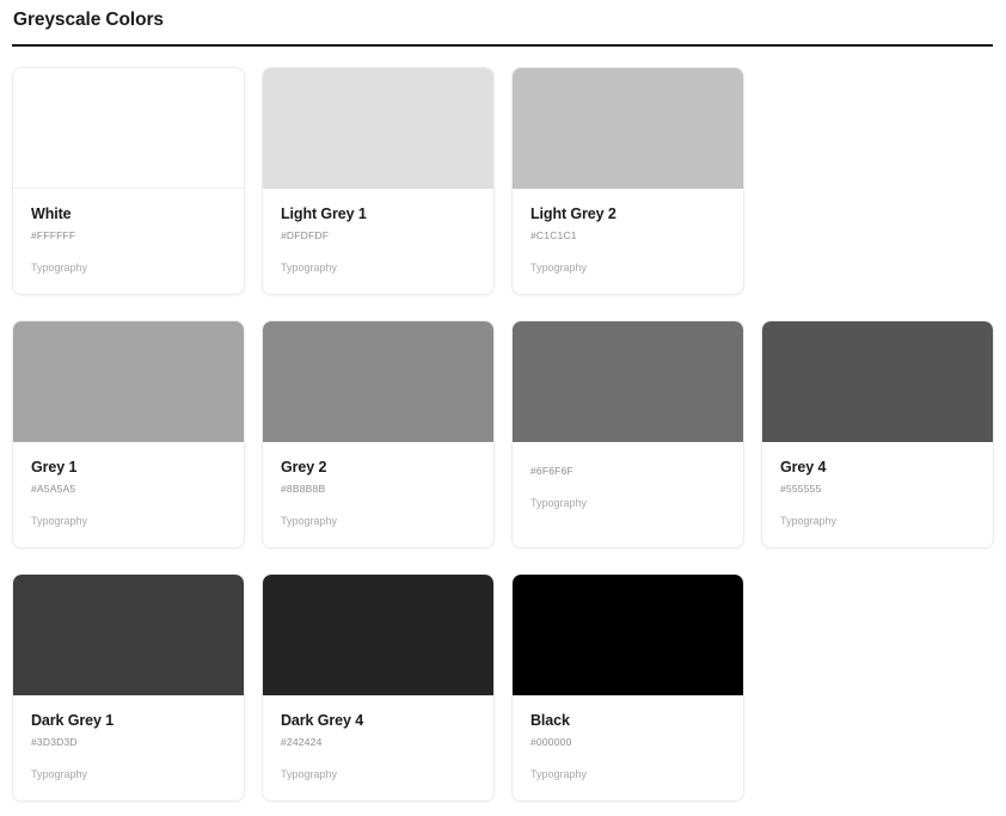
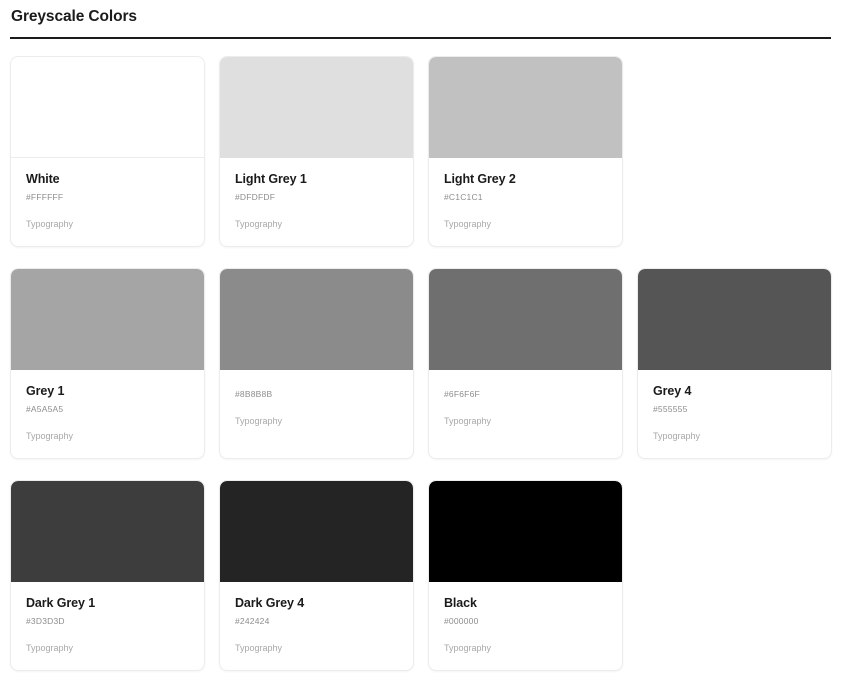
  Greyscale Colors
  White
  #FFFFFF
  Typography
  Light Grey 1
  #DFDFDF
  Typography
  Light Grey 2
  #C1C1C1
  Typography
  Grey 1
  #A5A5A5
  Typography
- Grey 2
  #8B8B8B
  Typography
  #6F6F6F
  Typography
  Grey 4
  #555555
  Typography
  Dark Grey 1
  #3D3D3D
  Typography
  Dark Grey 4
  #242424
  Typography
  Black
  #000000
  Typography
